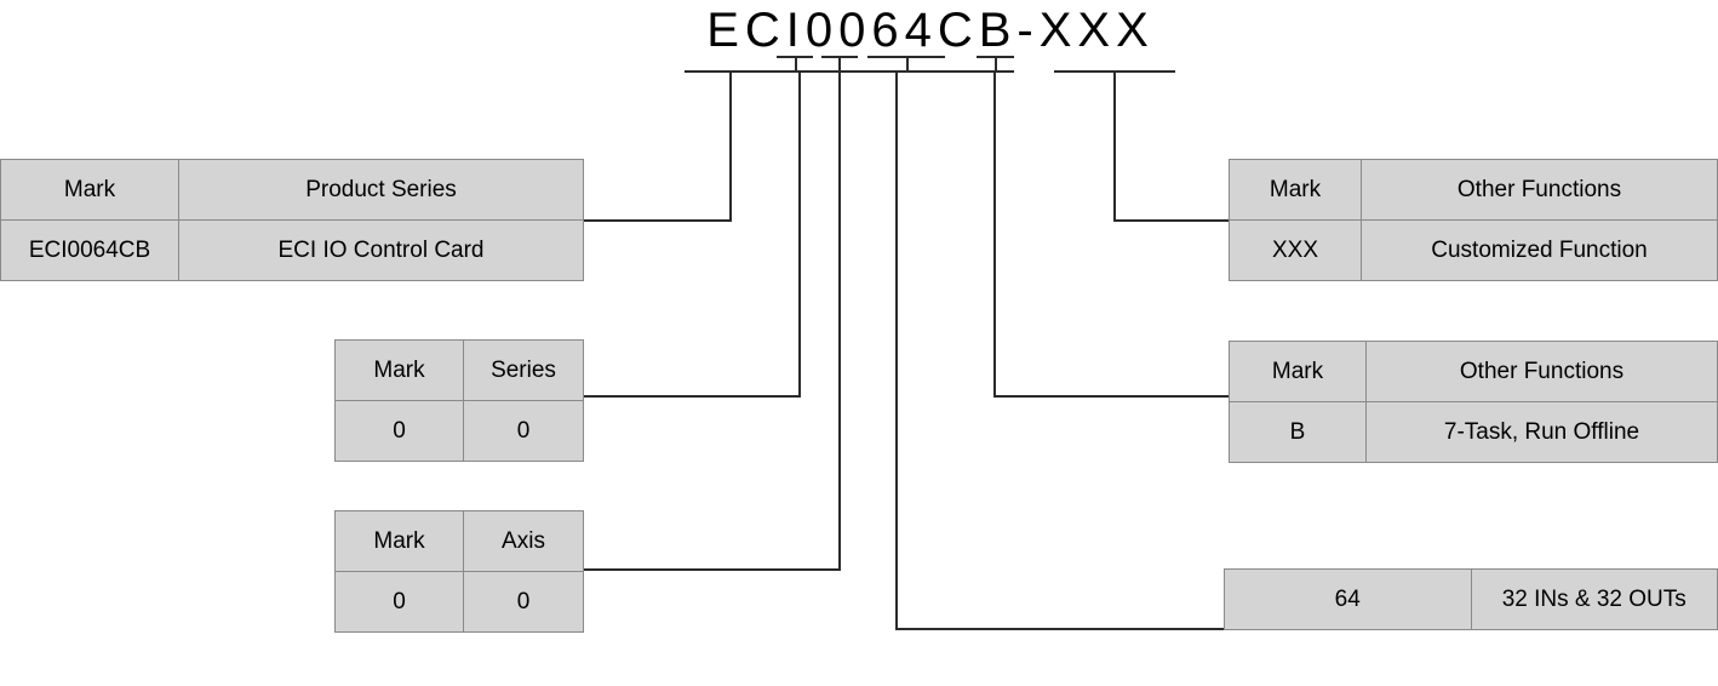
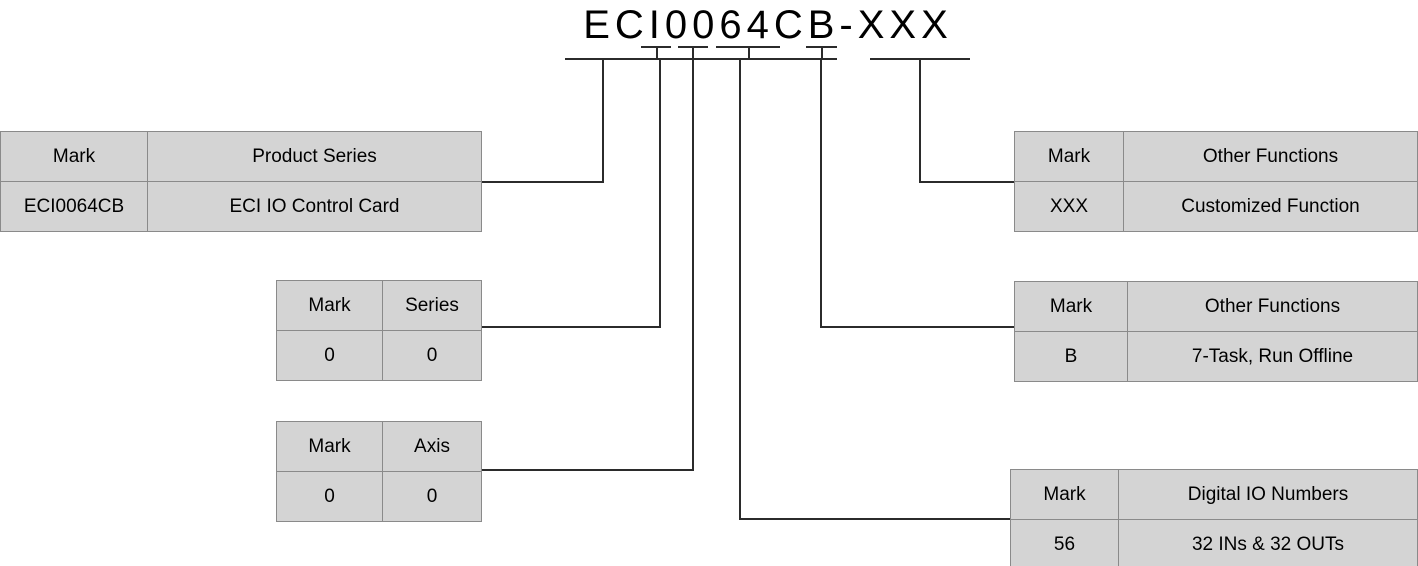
  ECI0064CB-XXX
  Mark	Product Series
  ECI0064CB	ECI IO Control Card
  Mark	Series
  0	0
  Mark	Axis
  0	0
  Mark	Other Functions
  XXX	Customized Function
  Mark	Other Functions
  B	7-Task, Run Offline
+ Mark	Digital IO Numbers
- 64	32 INs & 32 OUTs
+ 56	32 INs & 32 OUTs
